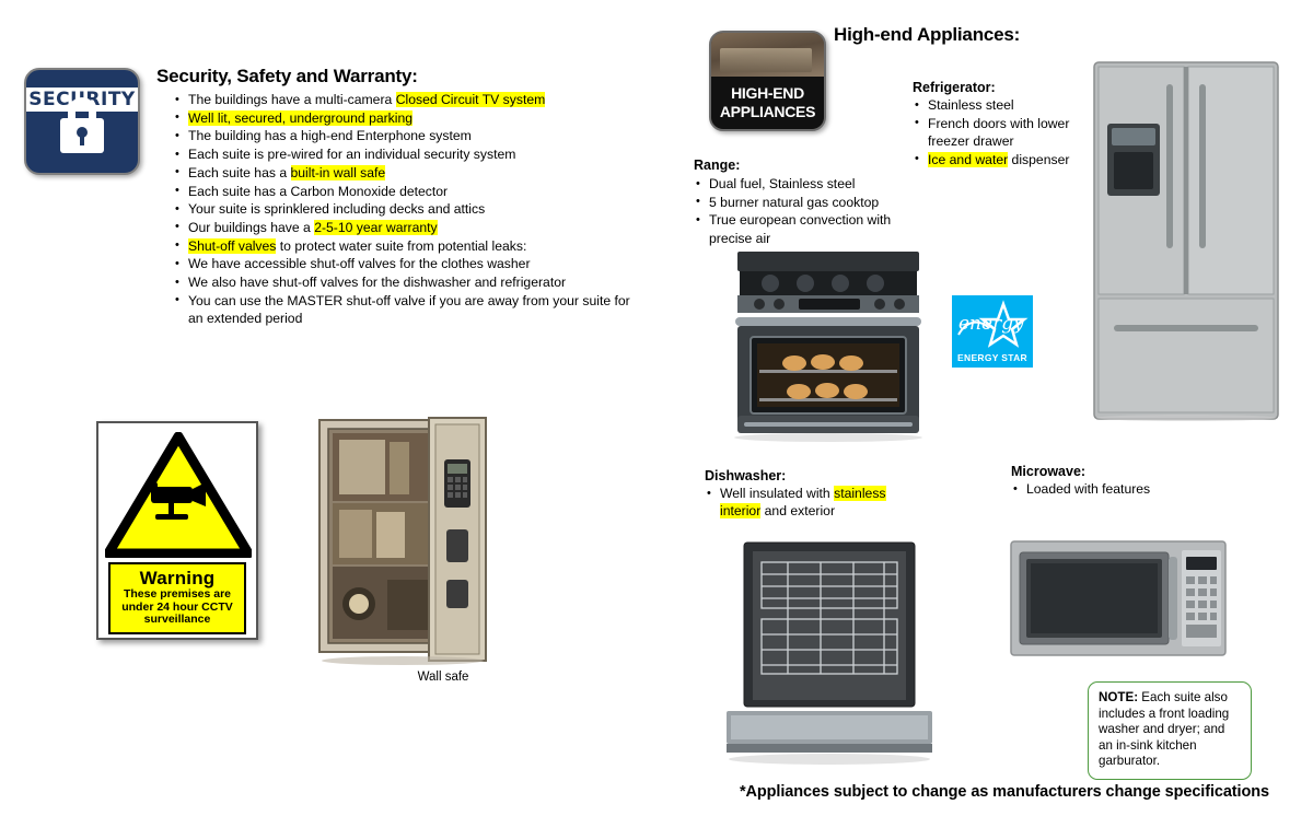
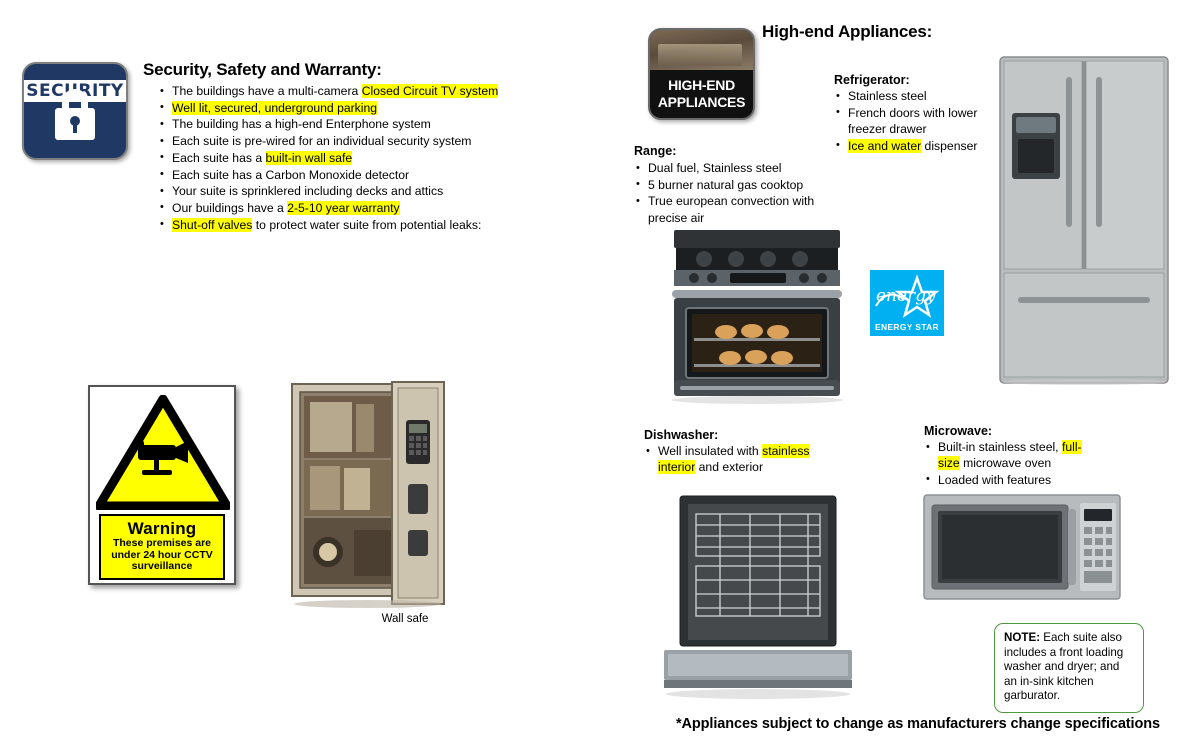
  SECURITY
  Security, Safety and Warranty:
  The buildings have a multi-camera Closed Circuit TV system
  Well lit, secured, underground parking
  The building has a high-end Enterphone system
  Each suite is pre-wired for an individual security system
  Each suite has a built-in wall safe
  Each suite has a Carbon Monoxide detector
  Your suite is sprinklered including decks and attics
  Our buildings have a 2-5-10 year warranty
  Shut-off valves to protect water suite from potential leaks:
- We have accessible shut-off valves for the clothes washer
- We also have shut-off valves for the dishwasher and refrigerator
- You can use the MASTER shut-off valve if you are away from your suite for an extended period
  Warning
  These premises are under 24 hour CCTV surveillance
  Wall safe
  HIGH-END
  APPLIANCES
  High-end Appliances:
  Range:
  Dual fuel, Stainless steel
  5 burner natural gas cooktop
  True european convection with precise air
  energy
  ENERGY STAR
  Refrigerator:
  Stainless steel
  French doors with lower freezer drawer
  Ice and water dispenser
  Dishwasher:
  Well insulated with stainless interior and exterior
  Microwave:
+ Built-in stainless steel, full-size microwave oven
  Loaded with features
  NOTE: Each suite also includes a front loading washer and dryer; and an in-sink kitchen garburator.
  *Appliances subject to change as manufacturers change specifications
